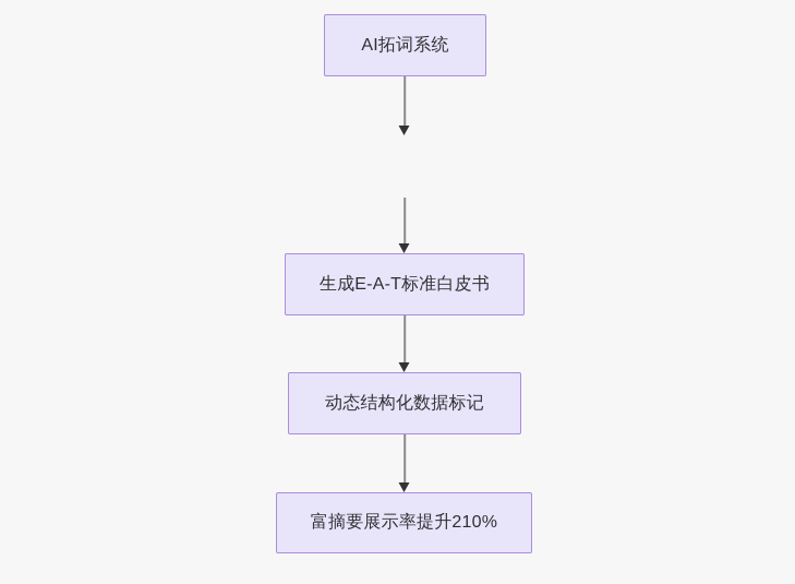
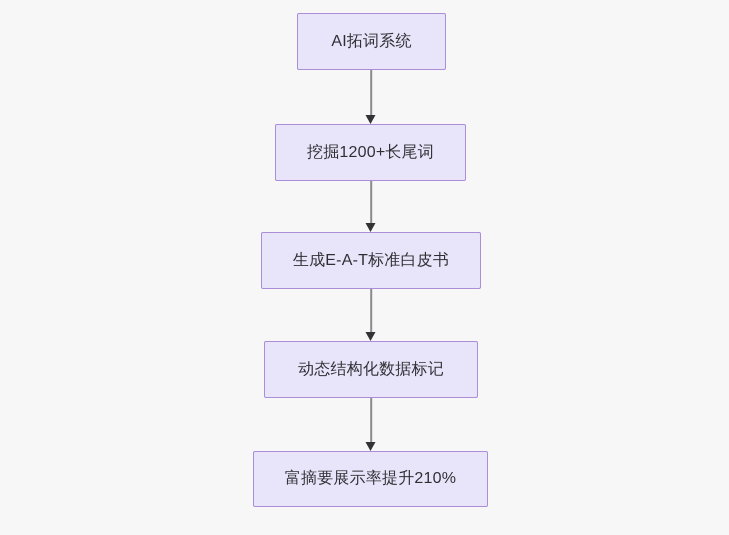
  AI拓词系统
+ 挖掘1200+长尾词
  生成E-A-T标准白皮书
  动态结构化数据标记
  富摘要展示率提升210%
